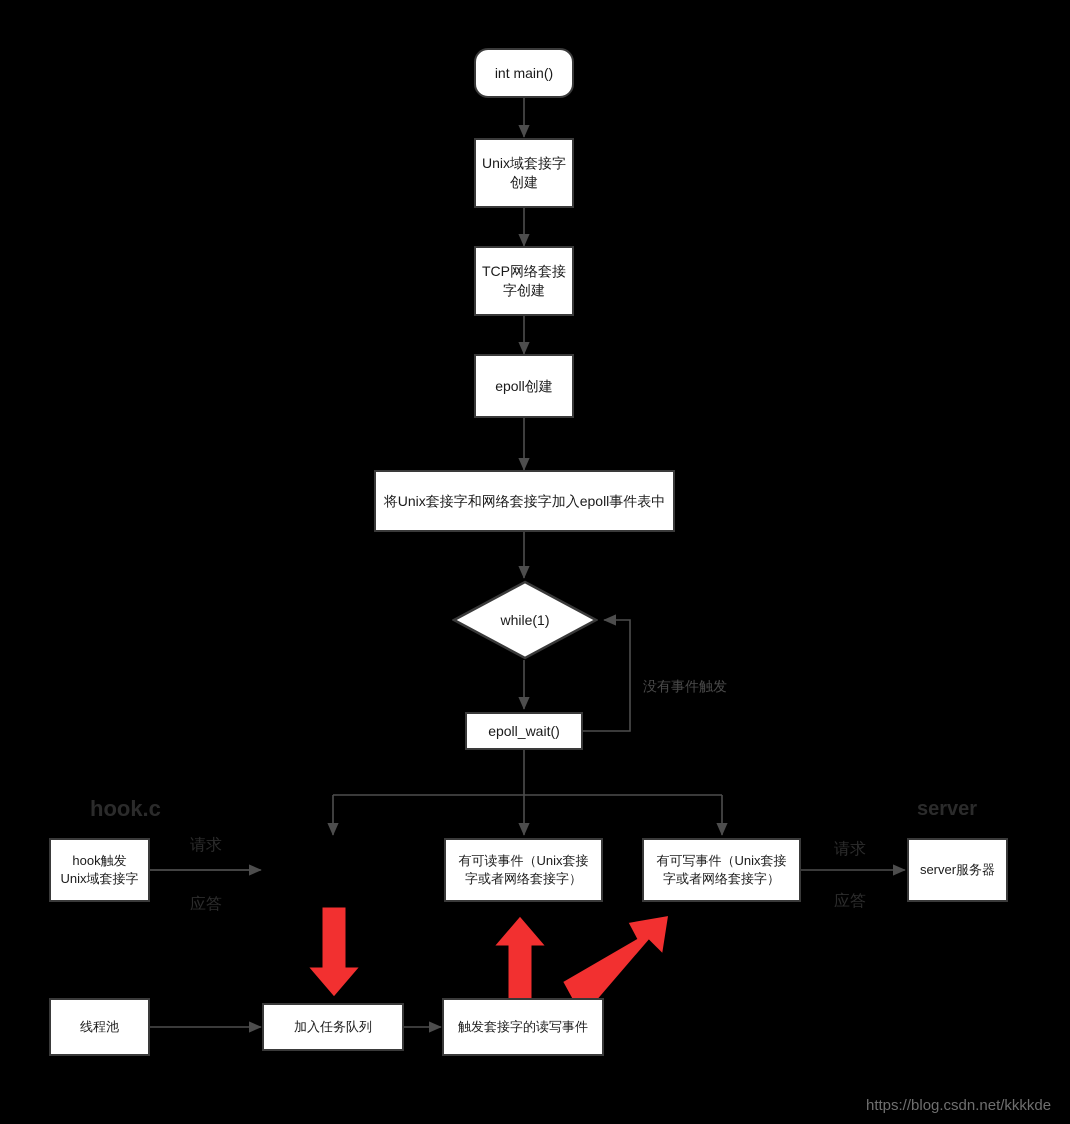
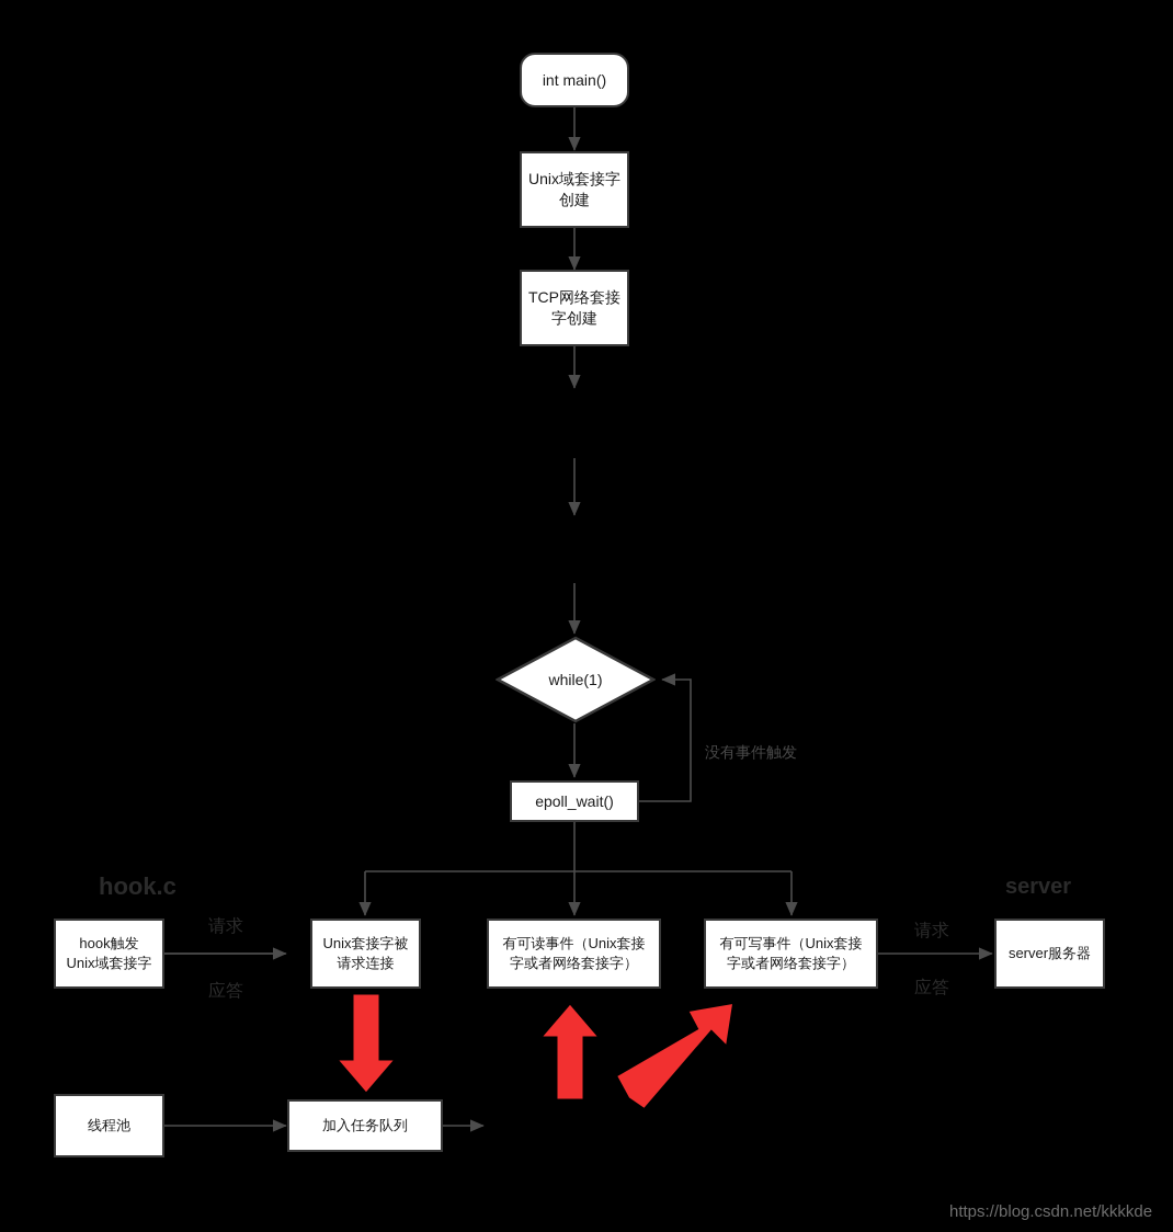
  int main()
  Unix域套接字
  创建
  TCP网络套接
  字创建
- epoll创建
- 将Unix套接字和网络套接字加入epoll事件表中
  while(1)
  epoll_wait()
  hook触发
  Unix域套接字
+ Unix套接字被
+ 请求连接
  有可读事件（Unix套接
  字或者网络套接字）
  有可写事件（Unix套接
  字或者网络套接字）
  server服务器
  线程池
  加入任务队列
- 触发套接字的读写事件
  没有事件触发
  请求
  应答
  请求
  应答
  hook.c
  server
  https://blog.csdn.net/kkkkde
